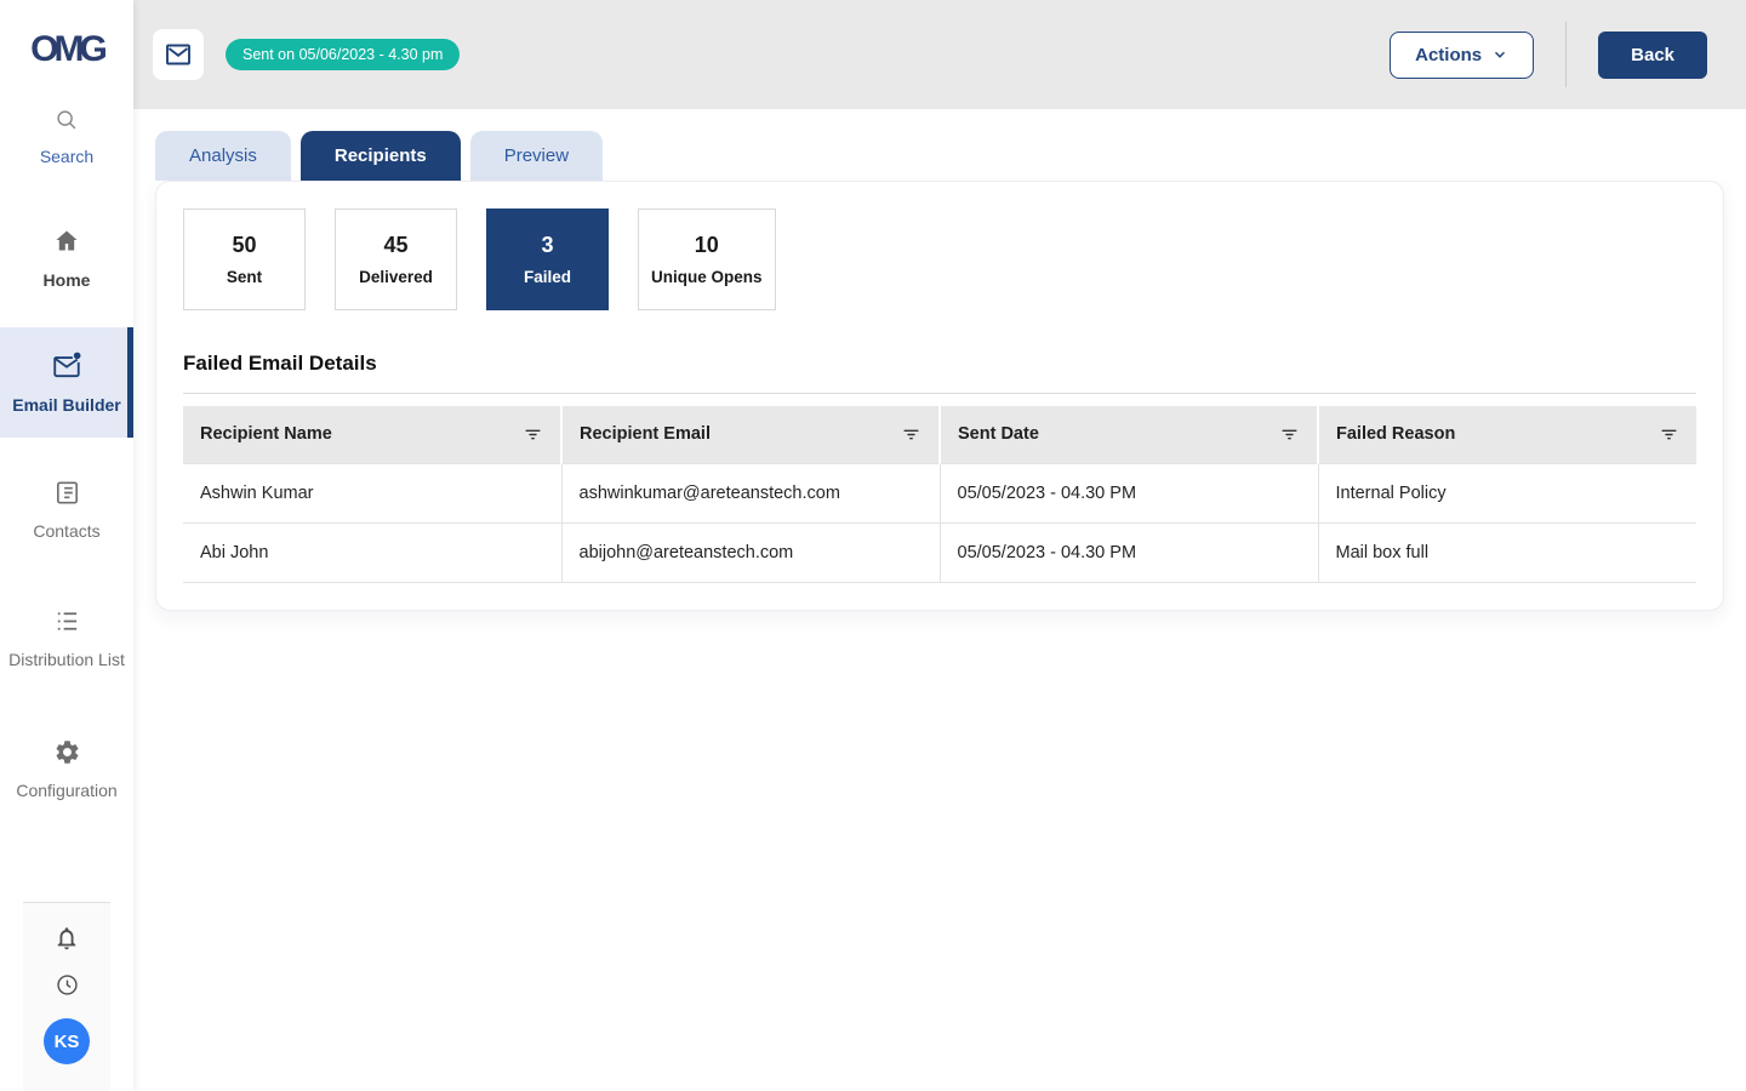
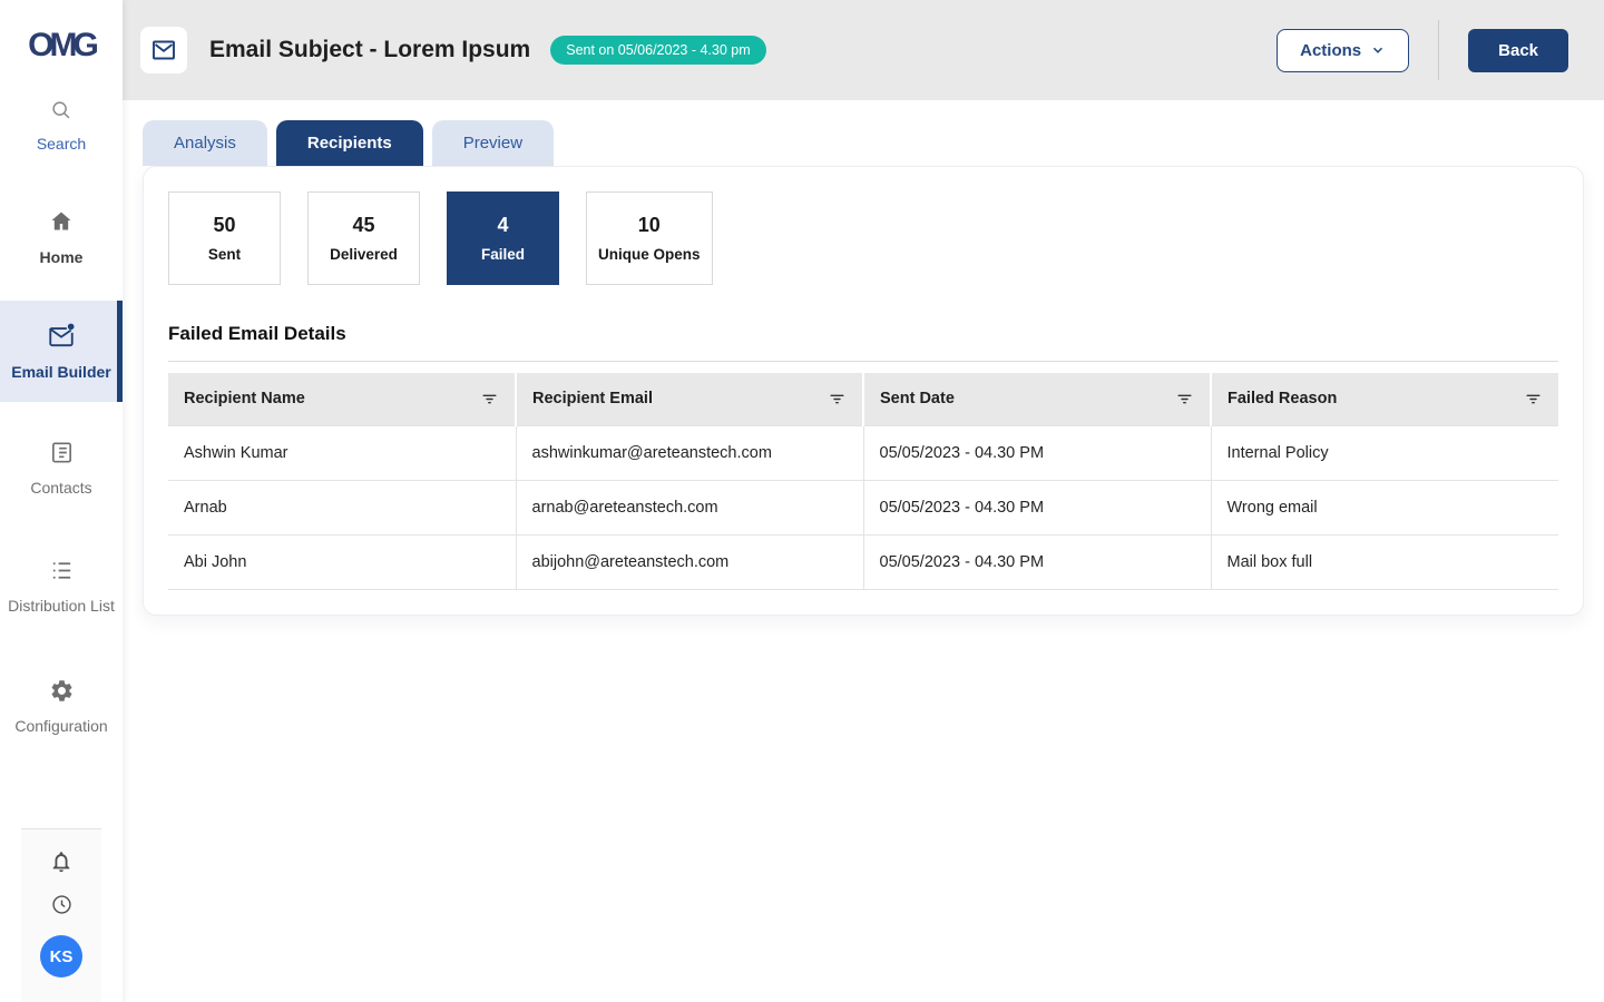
  OMG
  Search
  Home
  Email Builder
  Contacts
  Distribution List
  Configuration
  KS
+ Email Subject - Lorem Ipsum
  Sent on 05/06/2023 - 4.30 pm
  Actions
  Back
  Analysis
  Recipients
  Preview
  50
  Sent
  45
  Delivered
- 3
+ 4
  Failed
  10
  Unique Opens
  Failed Email Details
  Recipient Name	Recipient Email	Sent Date	Failed Reason
  Ashwin Kumar	ashwinkumar@areteanstech.com	05/05/2023 - 04.30 PM	Internal Policy
+ Arnab	arnab@areteanstech.com	05/05/2023 - 04.30 PM	Wrong email
  Abi John	abijohn@areteanstech.com	05/05/2023 - 04.30 PM	Mail box full
